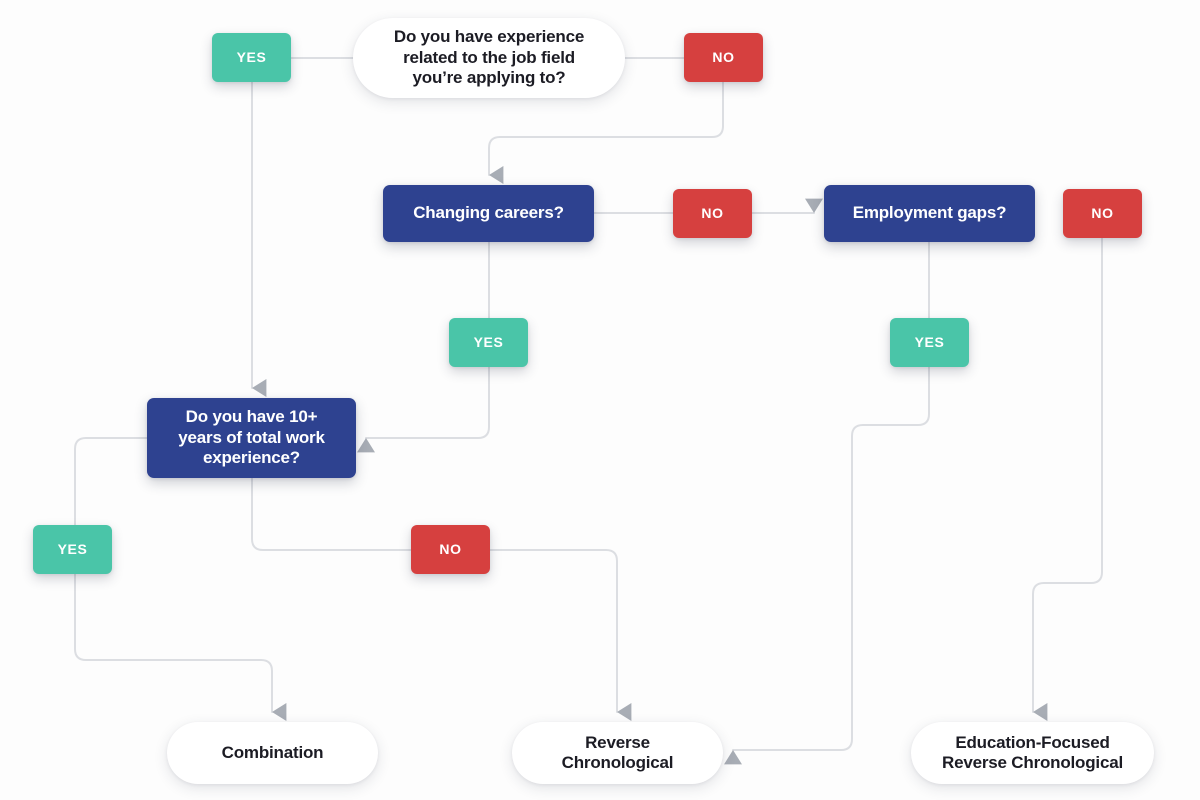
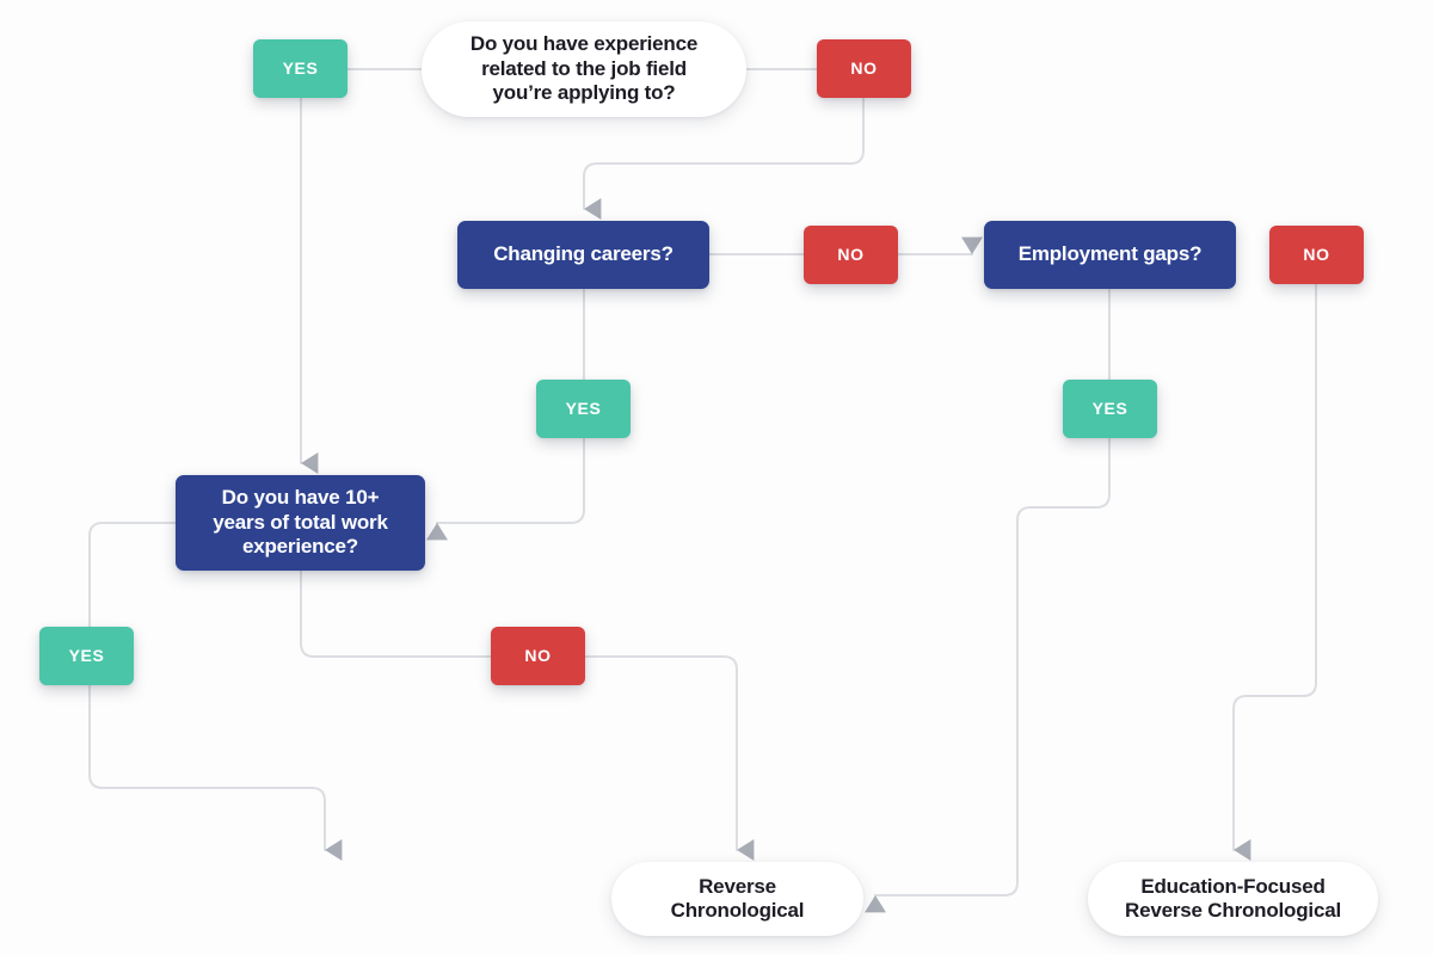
  Do you have experience
  related to the job field
  you’re applying to?
  Changing careers?
  Employment gaps?
  Do you have 10+
  years of total work
  experience?
- Combination
  Reverse
  Chronological
  Education-Focused
  Reverse Chronological
  YES
  NO
  NO
  NO
  YES
  YES
  YES
  NO
